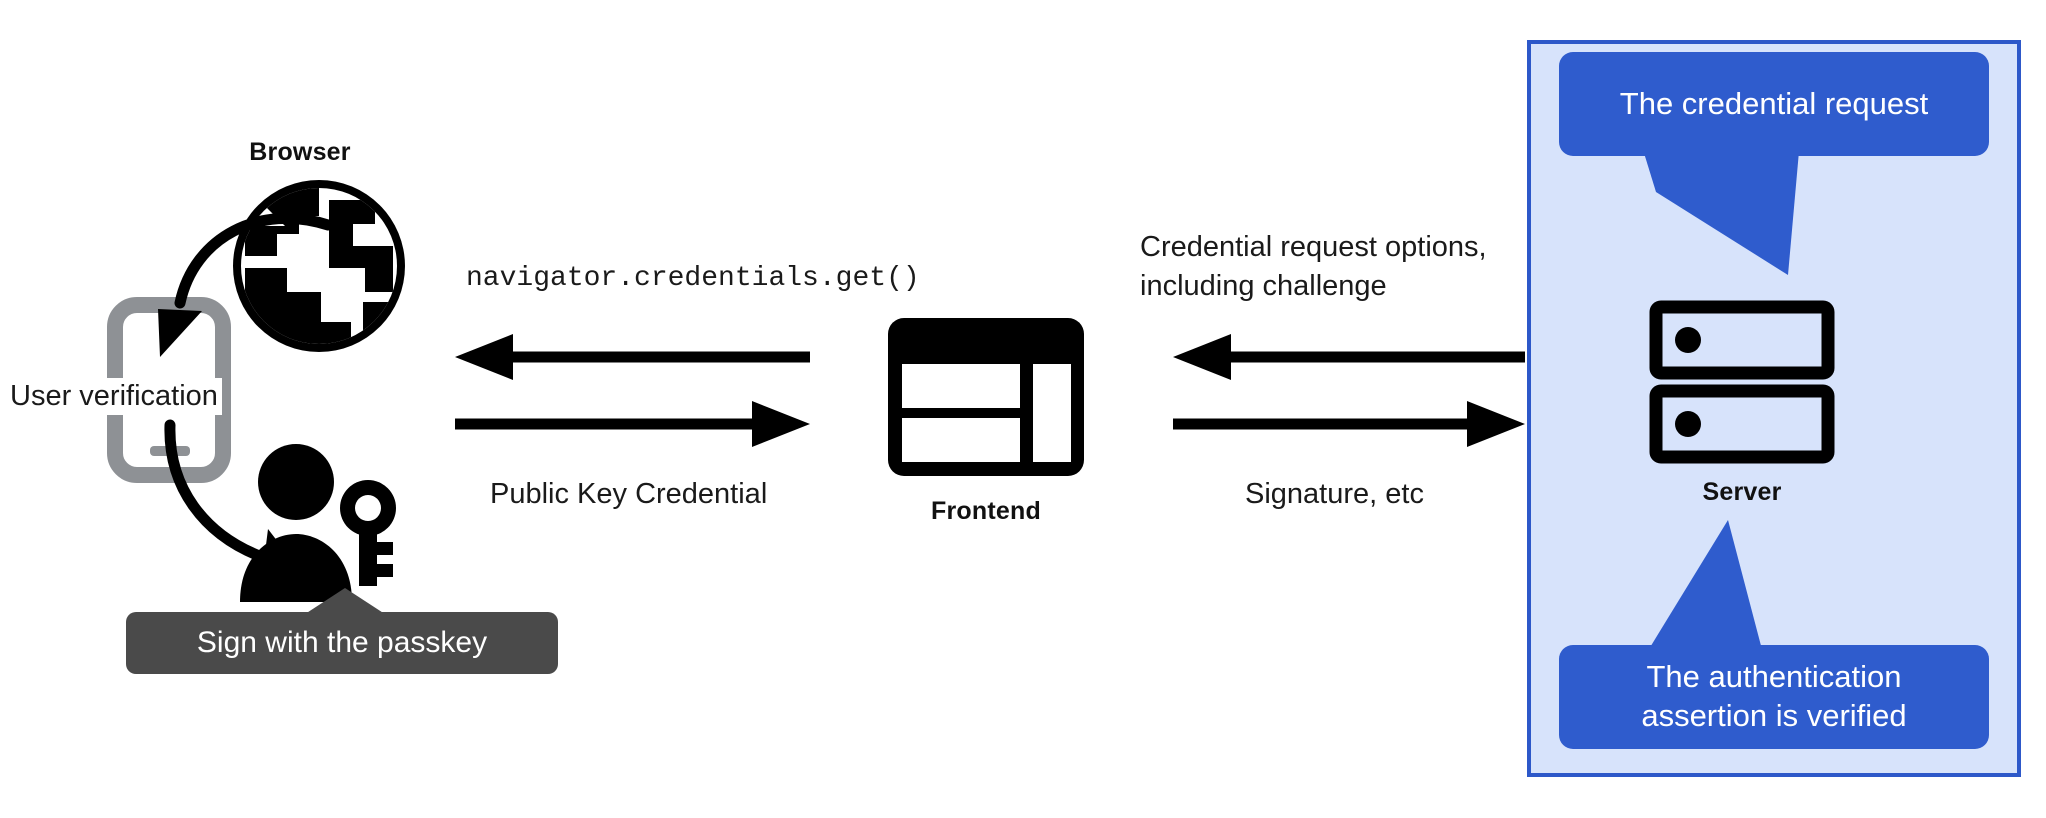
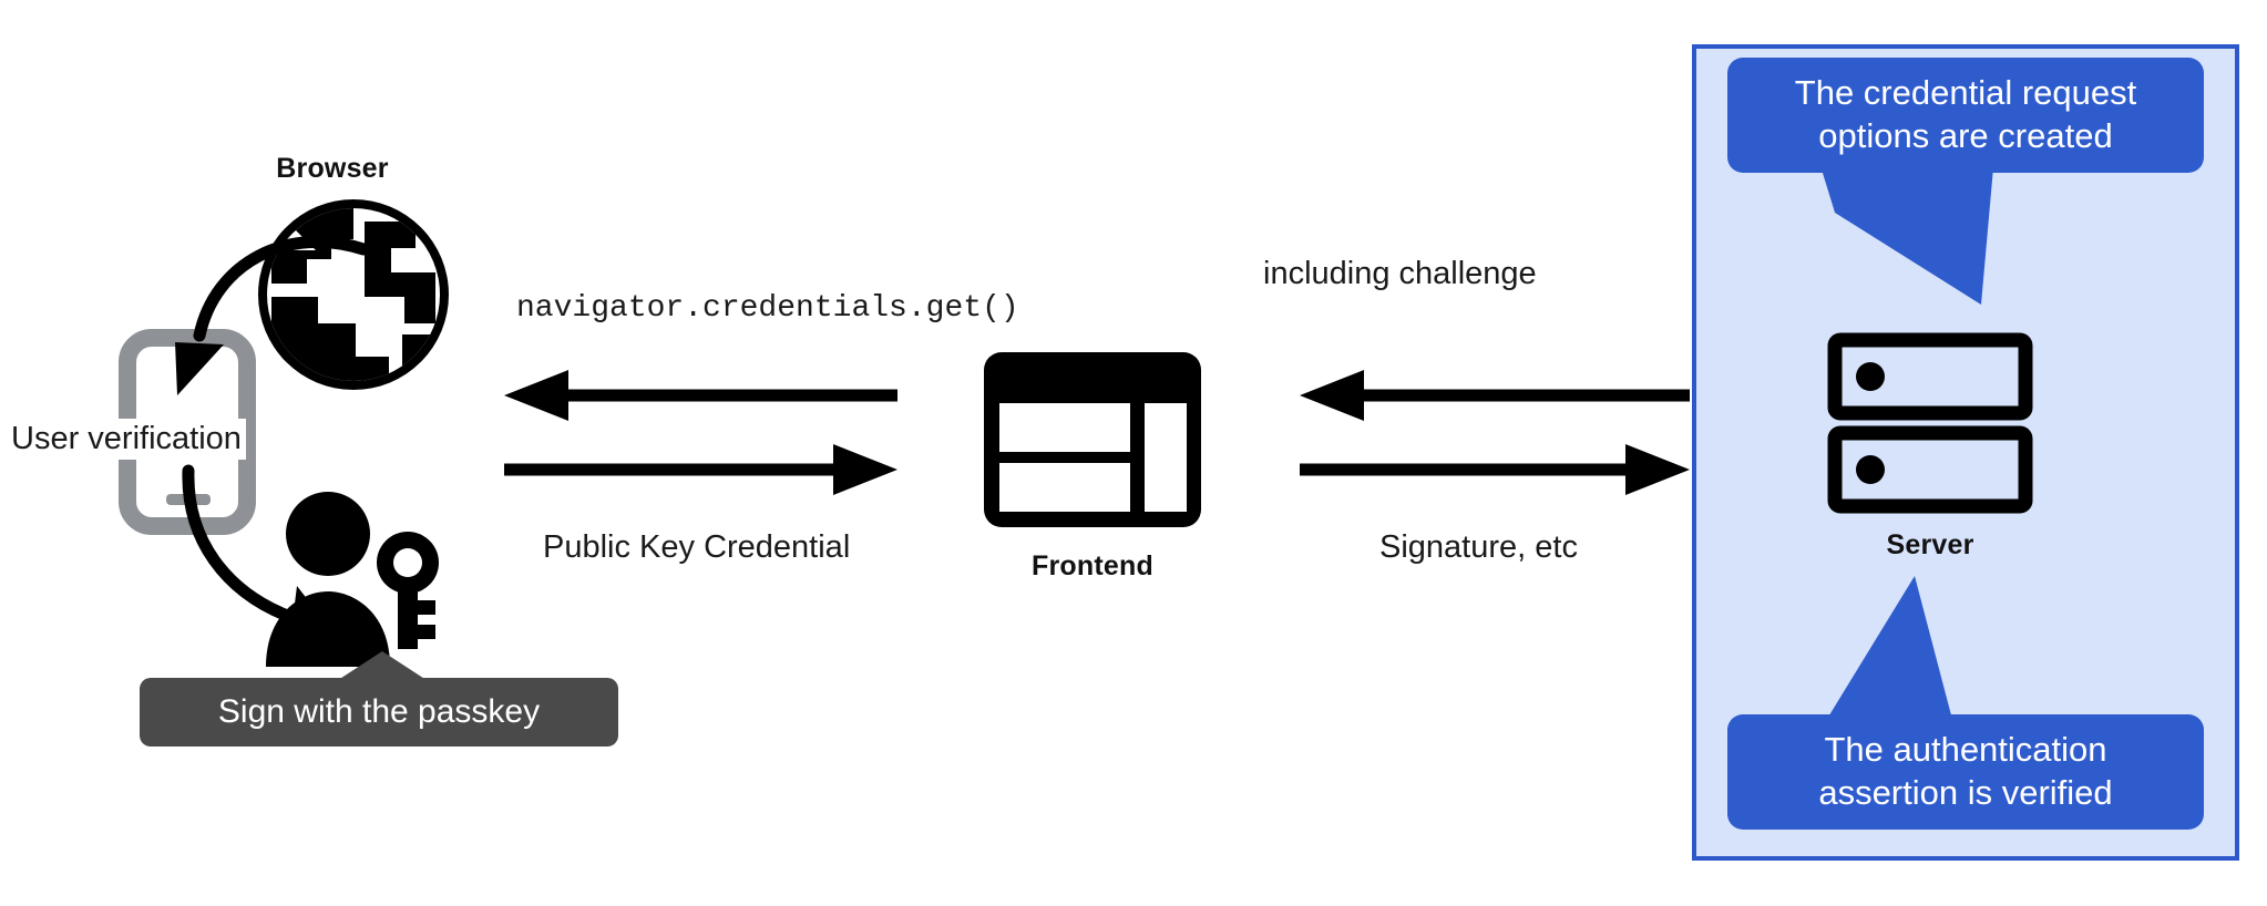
  The credential request
+ options are created
  Server
  The authentication
  assertion is verified
  Browser
  User verification
  Sign with the passkey
  Frontend
  navigator.credentials.get()
  Public Key Credential
- Credential request options,
  including challenge
  Signature, etc
